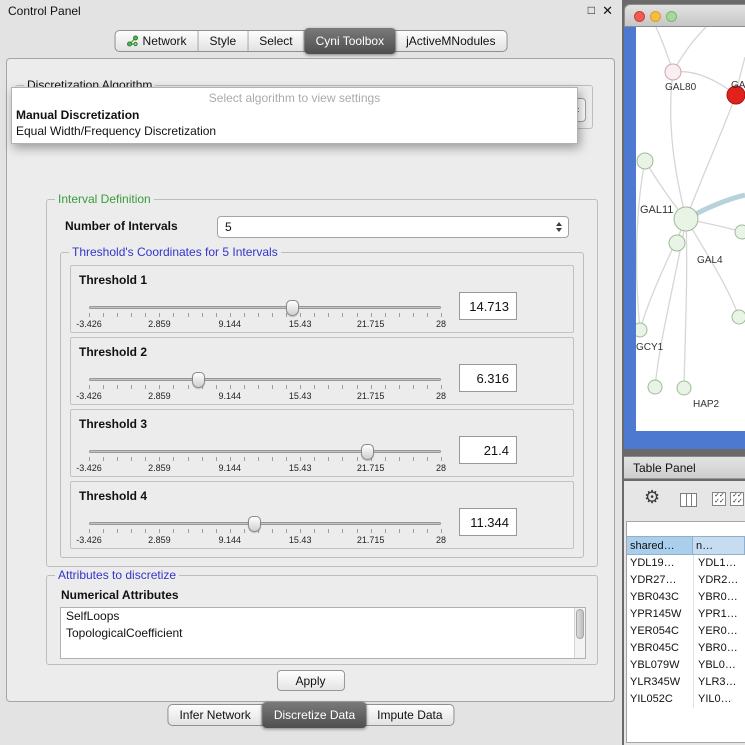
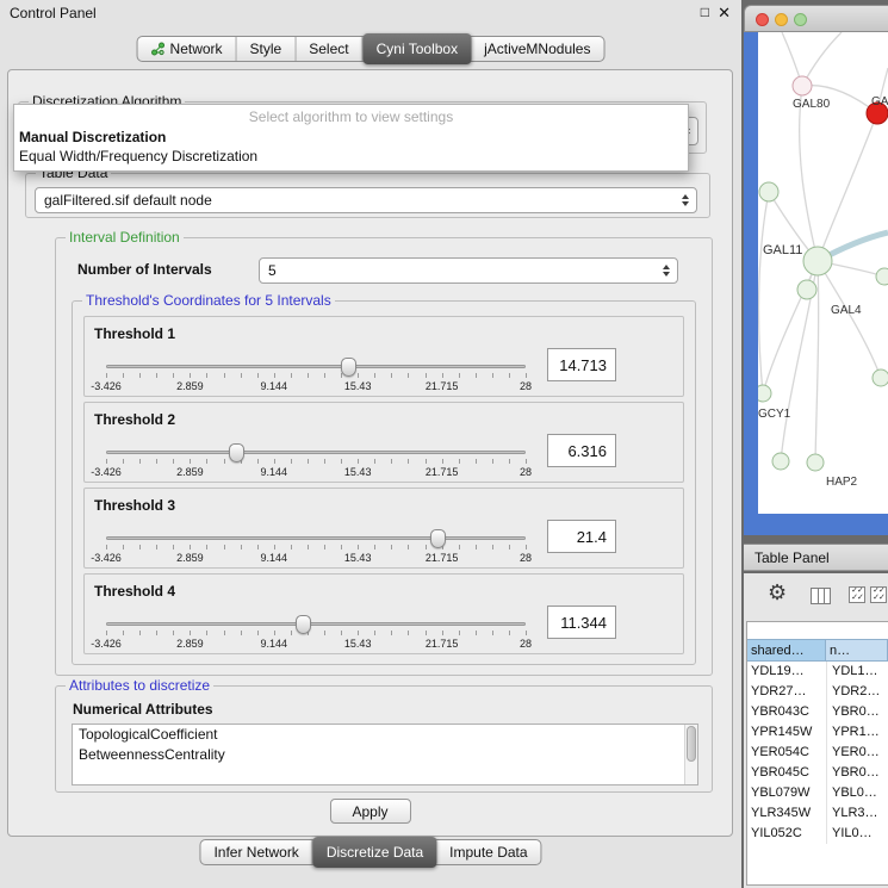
  Control Panel
  □
  ✕
  Network
  Style
  Select
  Cyni Toolbox
  jActiveMNodules
  Discretization Algorithm
  Select algorithm to view settings
  Manual Discretization
  Equal Width/Frequency Discretization
+ Table Data
+ galFiltered.sif default node
  Interval Definition
  Number of Intervals
  5
  Threshold's Coordinates for 5 Intervals
  Threshold 1
  -3.426
  2.859
  9.144
  15.43
  21.715
  28
  14.713
  Threshold 2
  -3.426
  2.859
  9.144
  15.43
  21.715
  28
  6.316
  Threshold 3
  -3.426
  2.859
  9.144
  15.43
  21.715
  28
  21.4
  Threshold 4
  -3.426
  2.859
  9.144
  15.43
  21.715
  28
  11.344
  Attributes to discretize
  Numerical Attributes
- SelfLoops
  TopologicalCoefficient
+ BetweennessCentrality
  Apply
  Infer Network
  Discretize Data
  Impute Data
  GAL80
  GA
  GAL11
  GAL4
  GCY1
  HAP2
  Table Panel
  ⚙
  shared…
  n…
  YDL19…
  YDL1…
  YDR27…
  YDR2…
  YBR043C
  YBR0…
  YPR145W
  YPR1…
  YER054C
  YER0…
  YBR045C
  YBR0…
  YBL079W
  YBL0…
  YLR345W
  YLR3…
  YIL052C
  YIL0…
